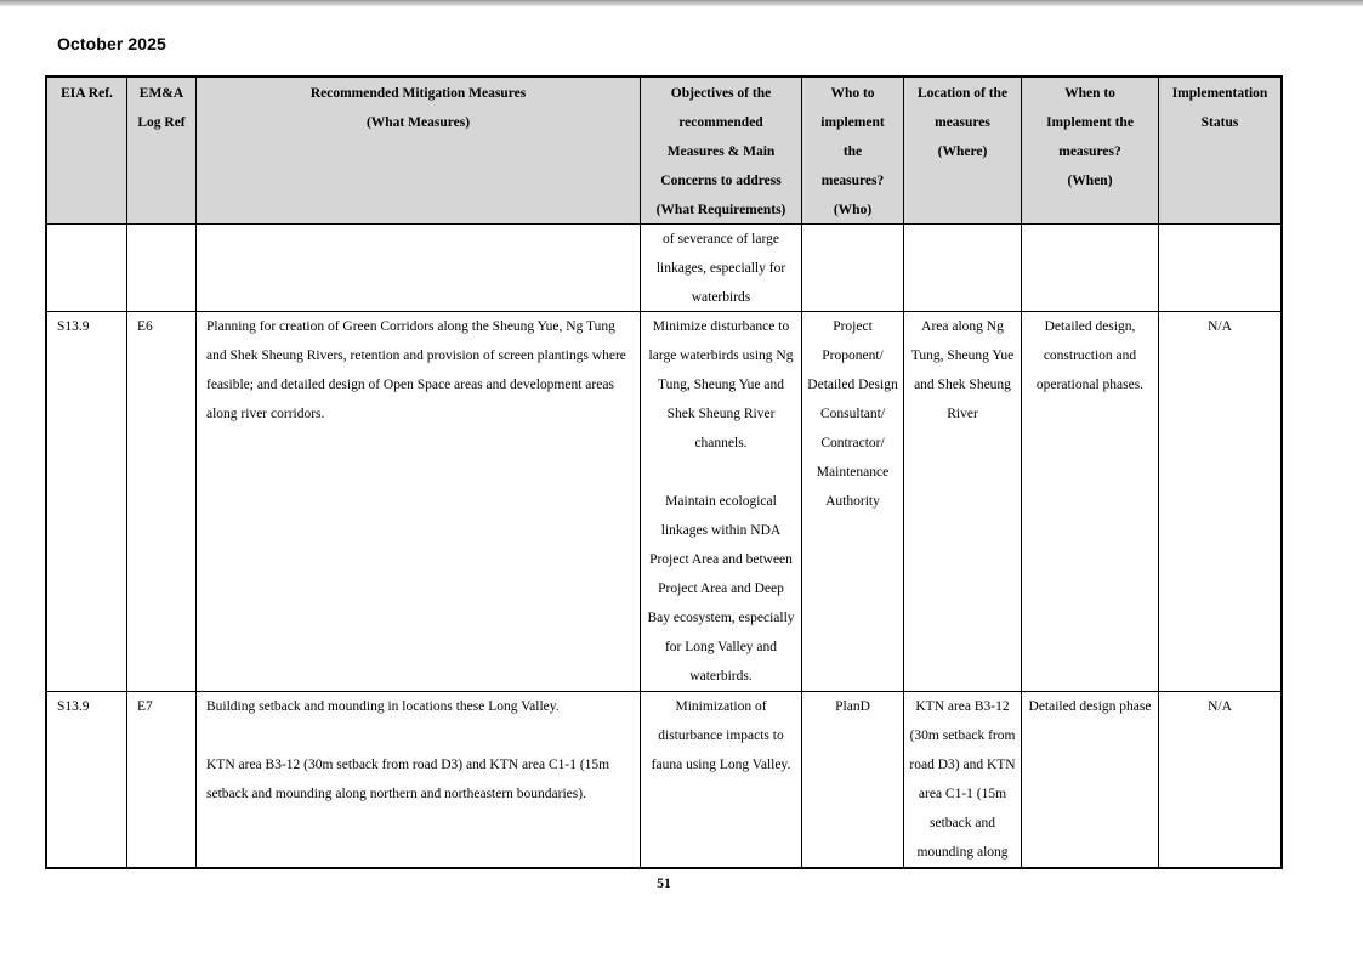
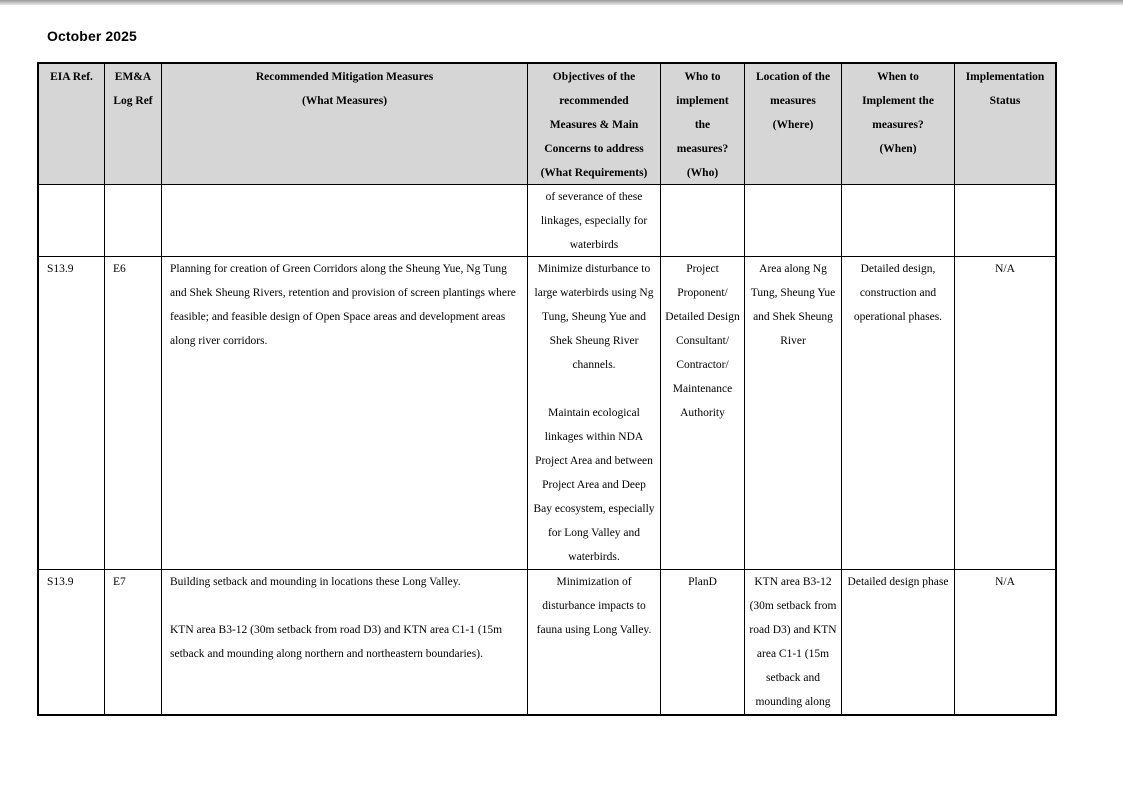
  October 2025
  EIA Ref.
  EM&A
  Log Ref
  Recommended Mitigation Measures
  (What Measures)
  Objectives of the
  recommended
  Measures & Main
  Concerns to address
  (What Requirements)
  Who to
  implement
  the
  measures?
  (Who)
  Location of the
  measures
  (Where)
  When to
  Implement the
  measures?
  (When)
  Implementation
  Status
- of severance of large linkages, especially for waterbirds
+ of severance of these linkages, especially for waterbirds
  S13.9
  E6
- Planning for creation of Green Corridors along the Sheung Yue, Ng Tung and Shek Sheung Rivers, retention and provision of screen plantings where feasible; and detailed design of Open Space areas and development areas along river corridors.
+ Planning for creation of Green Corridors along the Sheung Yue, Ng Tung and Shek Sheung Rivers, retention and provision of screen plantings where feasible; and feasible design of Open Space areas and development areas along river corridors.
  Minimize disturbance to large waterbirds using Ng Tung, Sheung Yue and Shek Sheung River channels.
  Maintain ecological linkages within NDA Project Area and between Project Area and Deep Bay ecosystem, especially for Long Valley and waterbirds.
  Project Proponent/ Detailed Design Consultant/ Contractor/ Maintenance Authority
  Area along Ng Tung, Sheung Yue and Shek Sheung River
  Detailed design, construction and operational phases.
  N/A
  S13.9
  E7
  Building setback and mounding in locations these Long Valley.
  KTN area B3-12 (30m setback from road D3) and KTN area C1-1 (15m setback and mounding along northern and northeastern boundaries).
  Minimization of disturbance impacts to fauna using Long Valley.
  PlanD
  KTN area B3-12 (30m setback from road D3) and KTN area C1-1 (15m setback and mounding along
  Detailed design phase
  N/A
- 51
